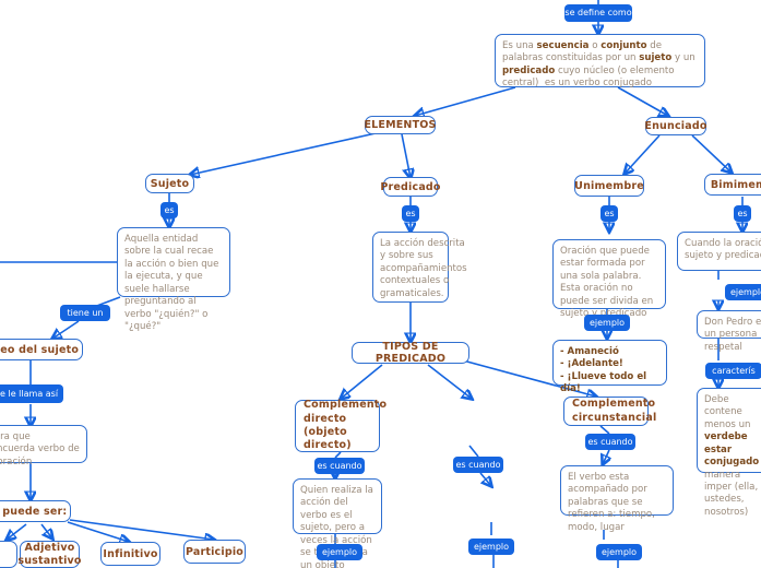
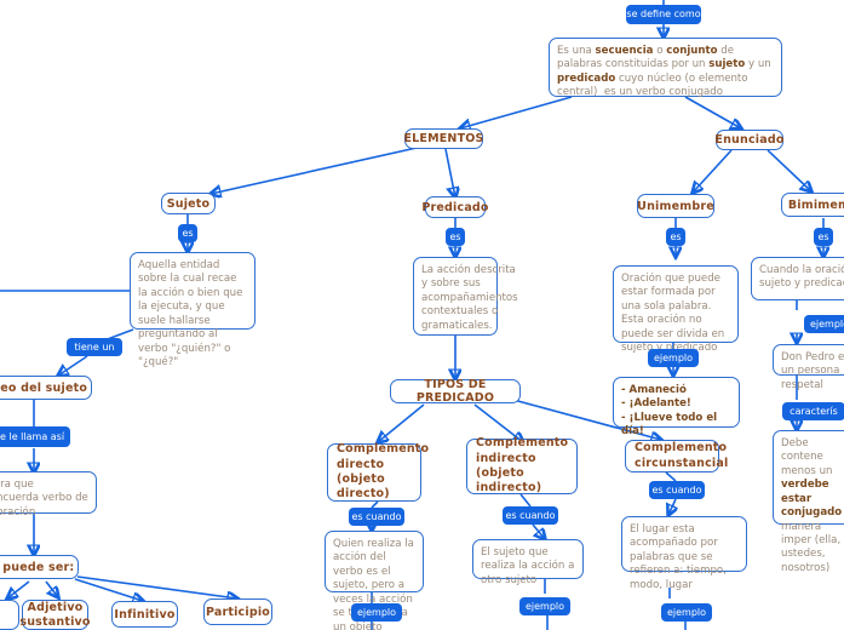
  se define como
  Es una secuencia o conjunto de palabras constituidas por un sujeto y un predicado cuyo núcleo (o elemento central) es un verbo conjugado
  ELEMENTOS
  Sujeto
  es
  Aquella entidad sobre la cual recae la acción o bien que la ejecuta, y que suele hallarse preguntando al verbo "¿quién?" o "¿qué?"
  Predicado
  es
  La acción descrita y sobre sus acompañamientos contextuales o gramaticales.
  tiene un
  eo del sujeto
  e le llama así
  ra que cuerda verbo de oración
  puede ser:
  Adjetivo sustantivo
  Infinitivo
  Participio
  TIPOS DE PREDICADO
  Complemento directo (objeto directo)
  es cuando
  Quien realiza la acción del verbo es el sujeto, pero a veces la acción se a un objeto
  ejemplo
+ Complemento indirecto (objeto indirecto)
  es cuando
+ El sujeto que realiza la acción a otro sujeto
  ejemplo
  Complemento circunstancial
  es cuando
- El verbo esta acompañado por palabras que se refieren a: tiempo, modo, lugar
+ El lugar esta acompañado por palabras que se refieren a: tiempo, modo, lugar
  ejemplo
  Enunciado
  Unimembre
  es
  Oración que puede estar formada por una sola palabra. Esta oración no puede ser divida en sujetocado
  ejemplo
  - Amaneció
  - ¡Adelante!
  - ¡Llueve todo el día!
  Bimime
  es
  Cuando la oraci sujeto y predica
  ejempl
  Don Pedro e un persona respetal
  caracterís
  Debe contene menos un verdebe estar conjugado manera imper (ella, ustedes, nosotros)
